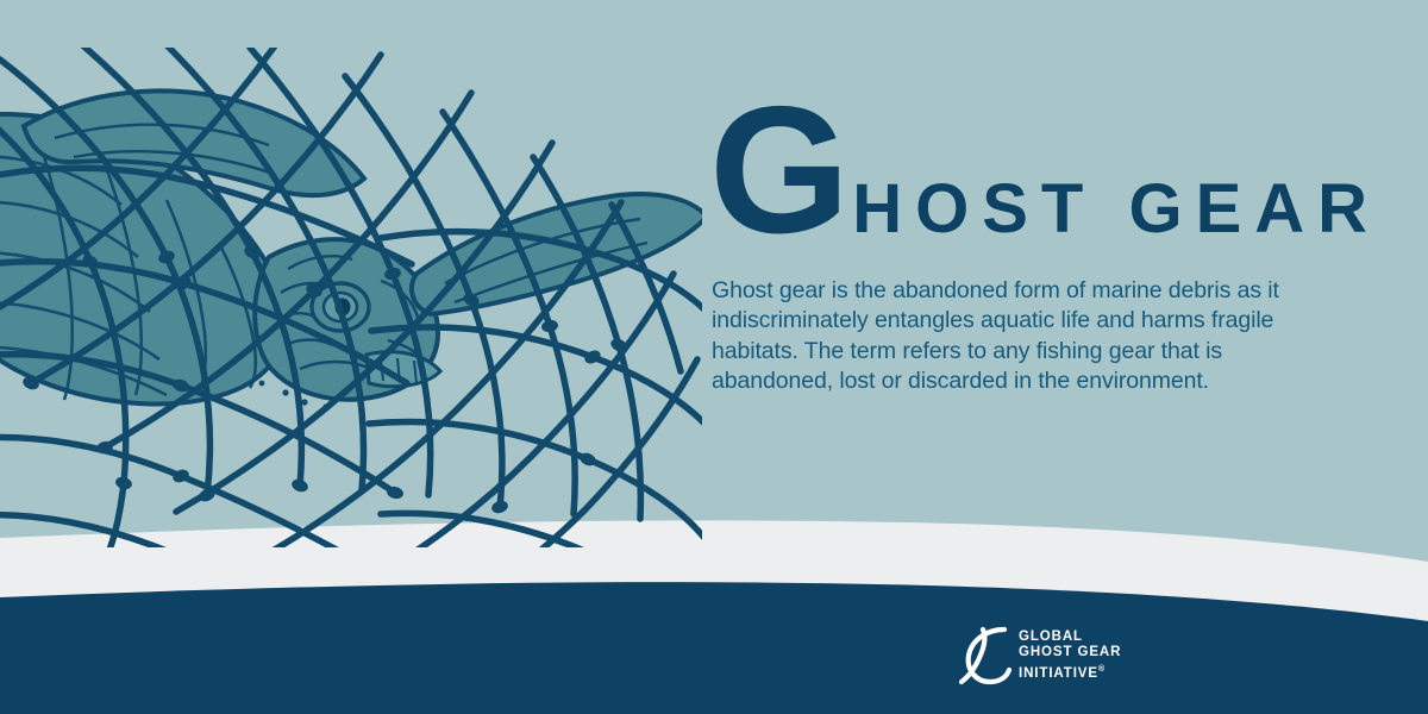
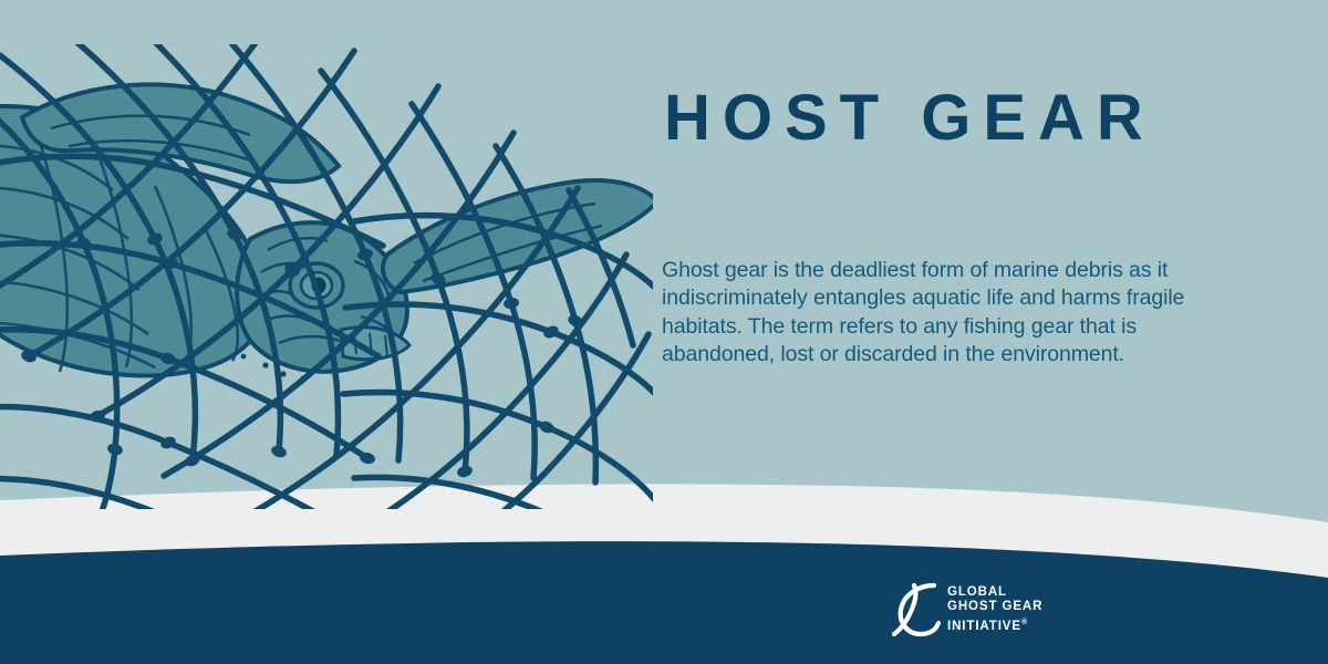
- G
  HOST GEAR
- Ghost gear is the abandoned form of marine debris as it indiscriminately entangles aquatic life and harms fragile habitats. The term refers to any fishing gear that is abandoned, lost or discarded in the environment.
+ Ghost gear is the deadliest form of marine debris as it indiscriminately entangles aquatic life and harms fragile habitats. The term refers to any fishing gear that is abandoned, lost or discarded in the environment.
  GLOBAL
  GHOST GEAR
  INITIATIVE
